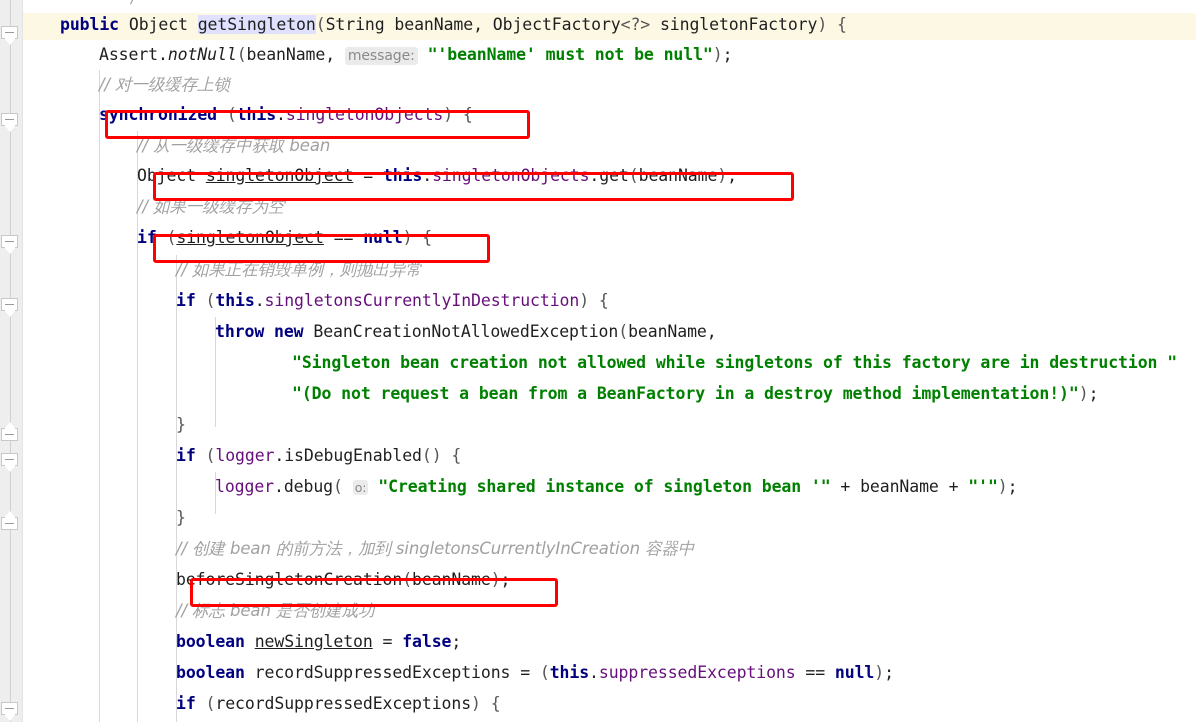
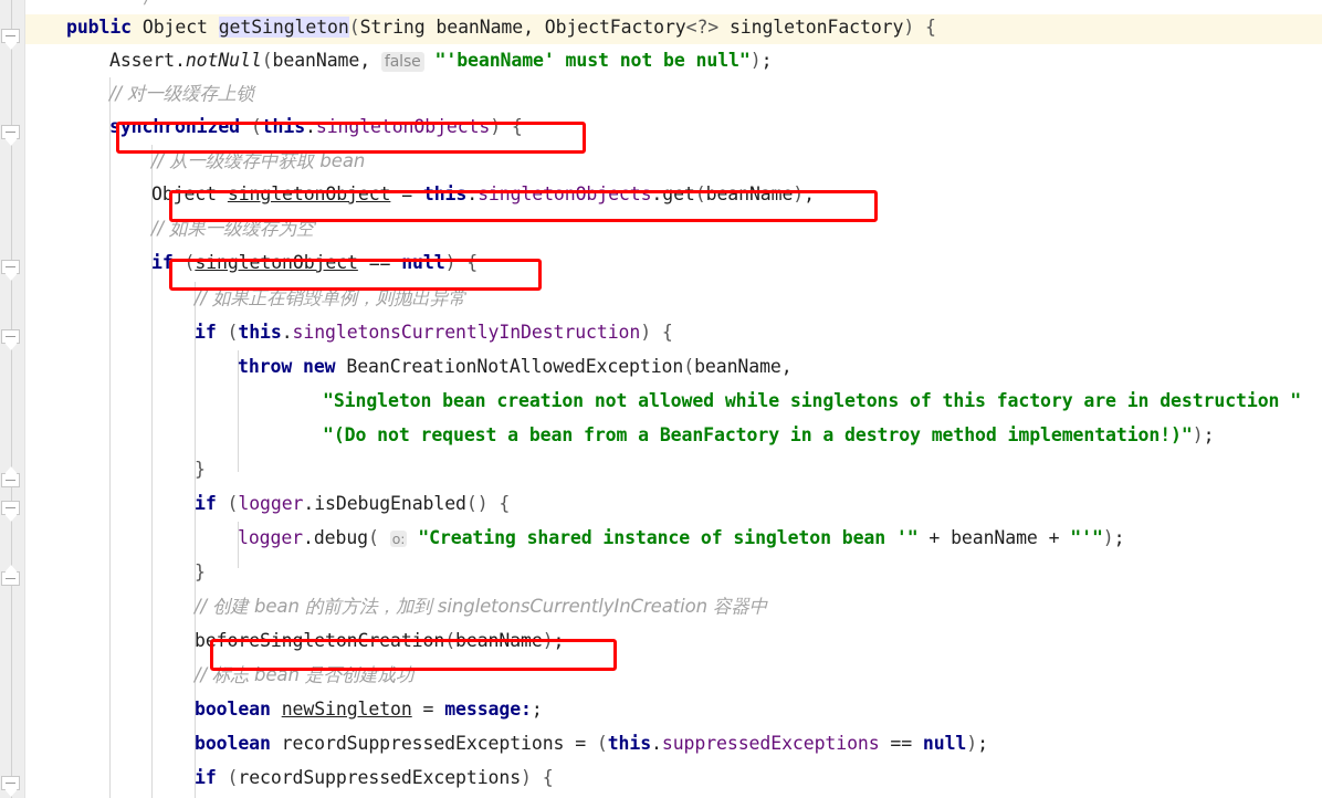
  public Object getSingleton(String beanName, ObjectFactory<?> singletonFactory) {
- Assert.notNull(beanName, message: "'beanName' must not be null");
+ Assert.notNull(beanName, false "'beanName' must not be null");
  // 对一级缓存上锁
  synchronized (this.singletonObjects) {
  // 从一级缓存中获取 bean
  Object singletonObject = this.singletonObjects.get(beanName);
  // 如果一级缓存为空
  if (singletonObject == null) {
  // 如果正在销毁单例，则抛出异常
  if (this.singletonsCurrentlyInDestruction) {
  throw new BeanCreationNotAllowedException(beanName,
  "Singleton bean creation not allowed while singletons of this factory are in destruction "
  "(Do not request a bean from a BeanFactory in a destroy method implementation!)");
  }
  if (logger.isDebugEnabled() {
  logger.debug( o: "Creating shared instance of singleton bean '" + beanName + "'");
  }
  // 创建 bean 的前方法，加到 singletonsCurrentlyInCreation 容器中
  beforeSingletonCreation(beanName);
  // 标志 bean 是否创建成功
- boolean newSingleton = false;
+ boolean newSingleton = message:;
  boolean recordSuppressedExceptions = (this.suppressedExceptions == null);
  if (recordSuppressedExceptions) {
